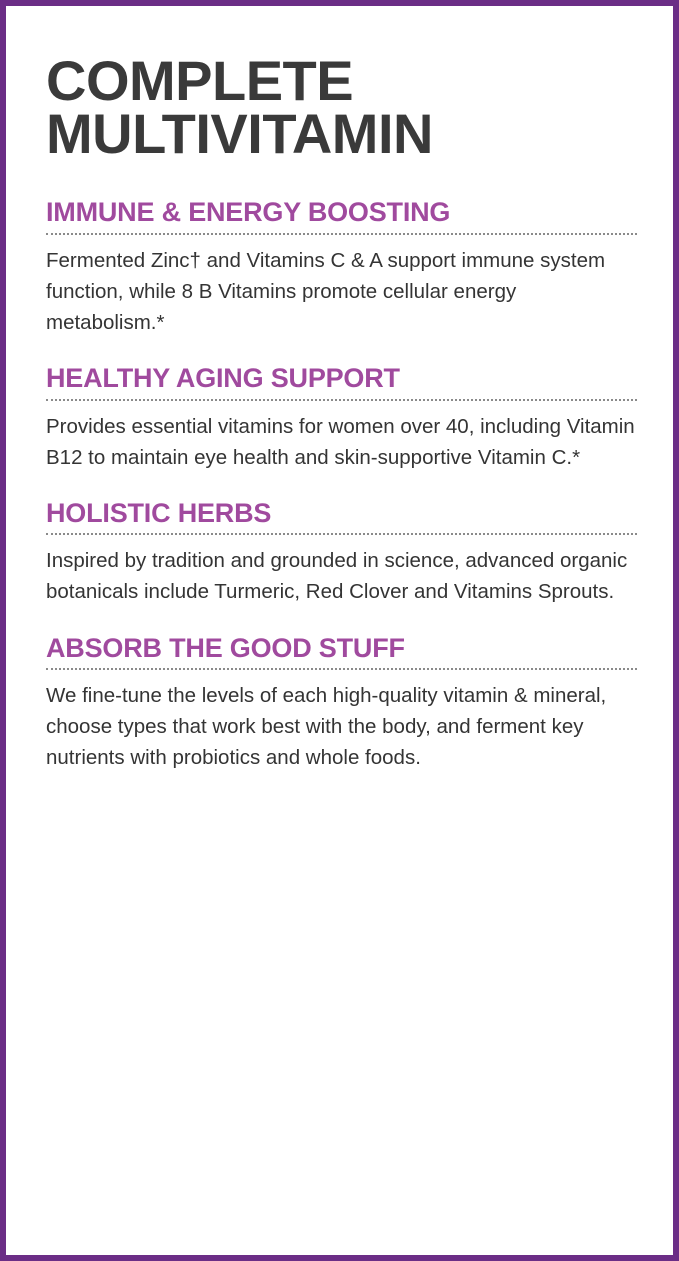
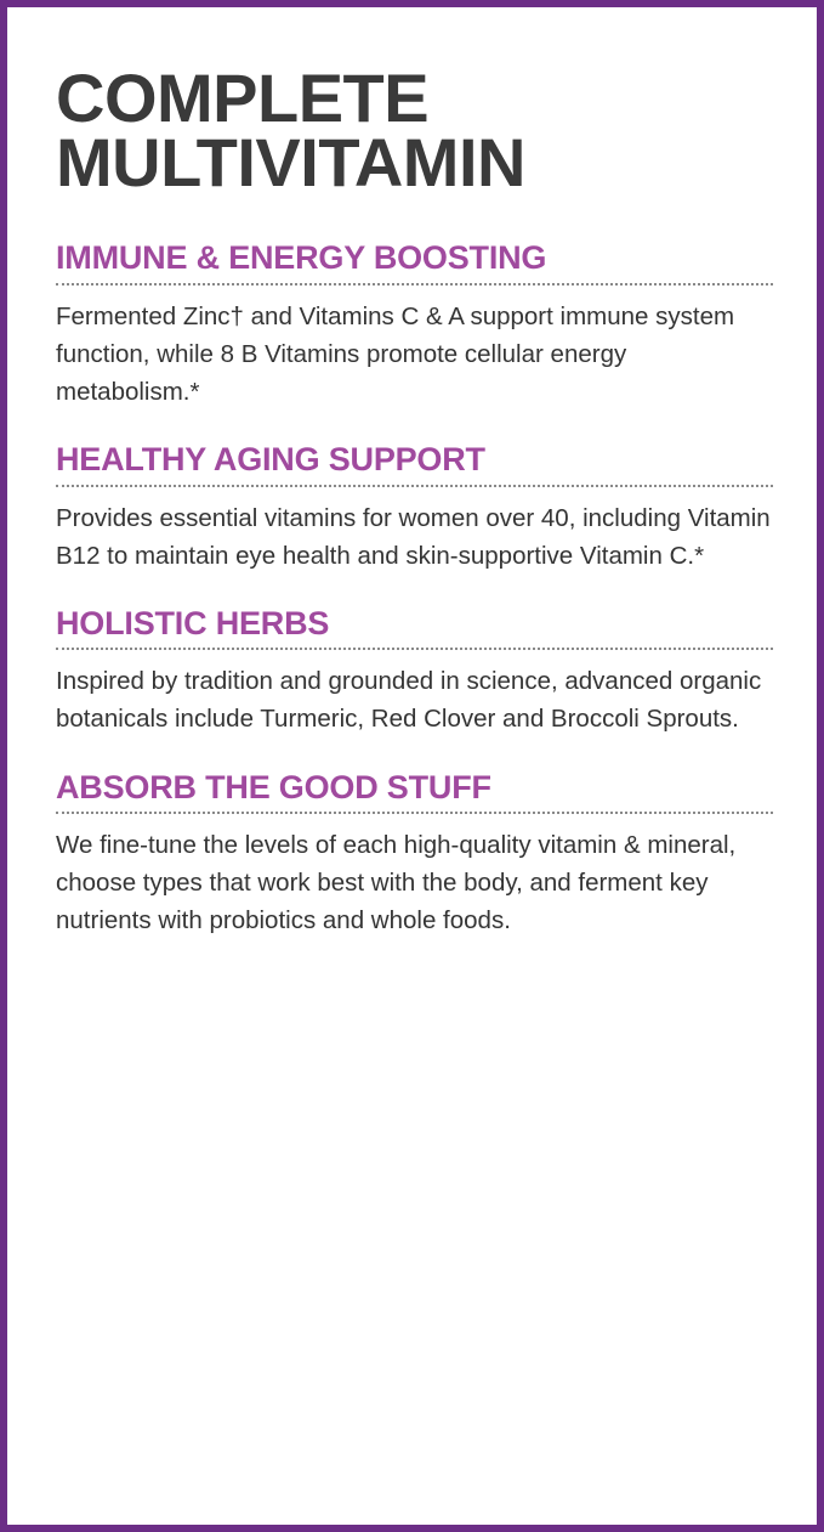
  COMPLETE
  MULTIVITAMIN
  IMMUNE & ENERGY BOOSTING
  Fermented Zinc† and Vitamins C & A support immune system function, while 8 B Vitamins promote cellular energy metabolism.*
  HEALTHY AGING SUPPORT
  Provides essential vitamins for women over 40, including Vitamin B12 to maintain eye health and skin-supportive Vitamin C.*
  HOLISTIC HERBS
- Inspired by tradition and grounded in science, advanced organic botanicals include Turmeric, Red Clover and Vitamins Sprouts.
+ Inspired by tradition and grounded in science, advanced organic botanicals include Turmeric, Red Clover and Broccoli Sprouts.
  ABSORB THE GOOD STUFF
  We fine-tune the levels of each high-quality vitamin & mineral, choose types that work best with the body, and ferment key nutrients with probiotics and whole foods.
